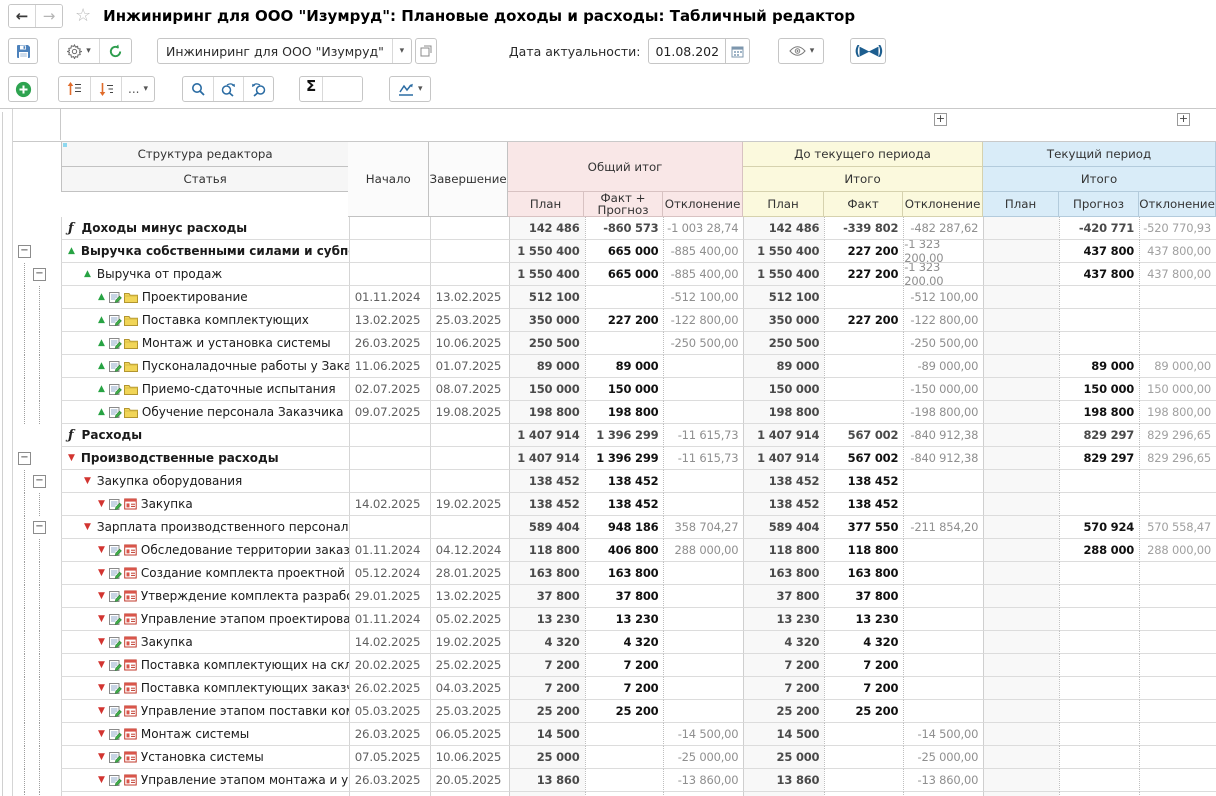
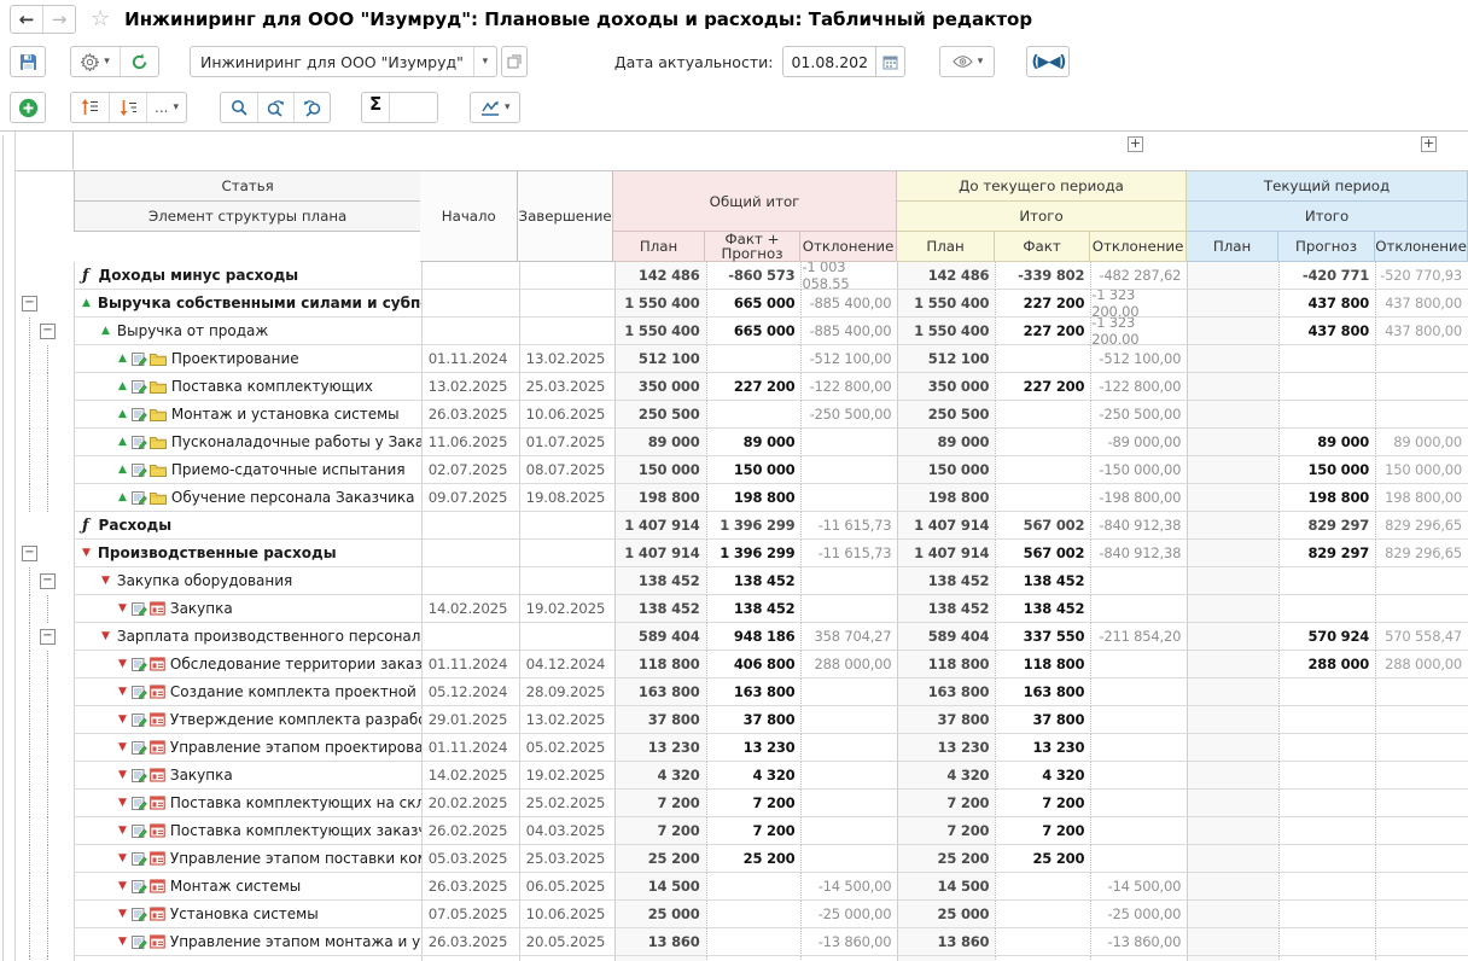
  ←
  →
  ☆
  Инжиниринг для ООО "Изумруд": Плановые доходы и расходы: Табличный редактор
  ▾
  Инжиниринг для ООО "Изумруд"
  ▾
  Дата актуальности:
  01.08.202
  ▾
  (▶◀)
  ...
  ▾
  Σ
  ▾
  +
  +
- Структура редактора
  Статья
+ Элемент структуры плана
  Начало
  Завершение
  Общий итог
  План
  Факт + Прогноз
  Отклонение
  До текущего периода
  Итого
  План
  Факт
  Отклонение
  Текущий период
  Итого
  План
  Прогноз
  Отклонение
  ƒ
  Доходы минус расходы
  142 486
  -860 573
- -1 003 28,74
+ -1 003 058,55
  142 486
  -339 802
  -482 287,62
  -420 771
  -520 770,93
  −
  ▲
  Выручка собственными силами и субп
  1 550 400
  665 000
  -885 400,00
  1 550 400
  227 200
  -1 323 200,00
  437 800
  437 800,00
  −
  ▲
  Выручка от продаж
  1 550 400
  665 000
  -885 400,00
  1 550 400
  227 200
  -1 323 200,00
  437 800
  437 800,00
  ▲
  Проектирование
  01.11.2024
  13.02.2025
  512 100
  -512 100,00
  512 100
  -512 100,00
  ▲
  Поставка комплектующих
  13.02.2025
  25.03.2025
  350 000
  227 200
  -122 800,00
  350 000
  227 200
  -122 800,00
  ▲
  Монтаж и установка системы
  26.03.2025
  10.06.2025
  250 500
  -250 500,00
  250 500
  -250 500,00
  ▲
  Пусконаладочные работы у Зака
  11.06.2025
  01.07.2025
  89 000
  89 000
  89 000
  -89 000,00
  89 000
  89 000,00
  ▲
  Приемо-сдаточные испытания
  02.07.2025
  08.07.2025
  150 000
  150 000
  150 000
  -150 000,00
  150 000
  150 000,00
  ▲
  Обучение персонала Заказчика
  09.07.2025
  19.08.2025
  198 800
  198 800
  198 800
  -198 800,00
  198 800
  198 800,00
  ƒ
  Расходы
  1 407 914
  1 396 299
  -11 615,73
  1 407 914
  567 002
  -840 912,38
  829 297
  829 296,65
  −
  ▼
  Производственные расходы
  1 407 914
  1 396 299
  -11 615,73
  1 407 914
  567 002
  -840 912,38
  829 297
  829 296,65
  −
  ▼
  Закупка оборудования
  138 452
  138 452
  138 452
  138 452
  ▼
  Закупка
  14.02.2025
  19.02.2025
  138 452
  138 452
  138 452
  138 452
  −
  ▼
  Зарплата производственного персонал
  589 404
  948 186
  358 704,27
  589 404
- 377 550
+ 337 550
  -211 854,20
  570 924
  570 558,47
  ▼
  Обследование территории заказ
  01.11.2024
  04.12.2024
  118 800
  406 800
  288 000,00
  118 800
  118 800
  288 000
  288 000,00
  ▼
  Создание комплекта проектной
  05.12.2024
- 28.01.2025
+ 28.09.2025
  163 800
  163 800
  163 800
  163 800
  ▼
  Утверждение комплекта разраб
  29.01.2025
  13.02.2025
  37 800
  37 800
  37 800
  37 800
  ▼
  Управление этапом проектирова
  01.11.2024
  05.02.2025
  13 230
  13 230
  13 230
  13 230
  ▼
  Закупка
  14.02.2025
  19.02.2025
  4 320
  4 320
  4 320
  4 320
  ▼
  Поставка комплектующих на скл
  20.02.2025
  25.02.2025
  7 200
  7 200
  7 200
  7 200
  ▼
  Поставка комплектующих заказ
  26.02.2025
  04.03.2025
  7 200
  7 200
  7 200
  7 200
  ▼
  Управление этапом поставки ко
  05.03.2025
  25.03.2025
  25 200
  25 200
  25 200
  25 200
  ▼
  Монтаж системы
  26.03.2025
  06.05.2025
  14 500
  -14 500,00
  14 500
  -14 500,00
  ▼
  Установка системы
  07.05.2025
  10.06.2025
  25 000
  -25 000,00
  25 000
  -25 000,00
  ▼
  Управление этапом монтажа и у
  26.03.2025
  20.05.2025
  13 860
  -13 860,00
  13 860
  -13 860,00
